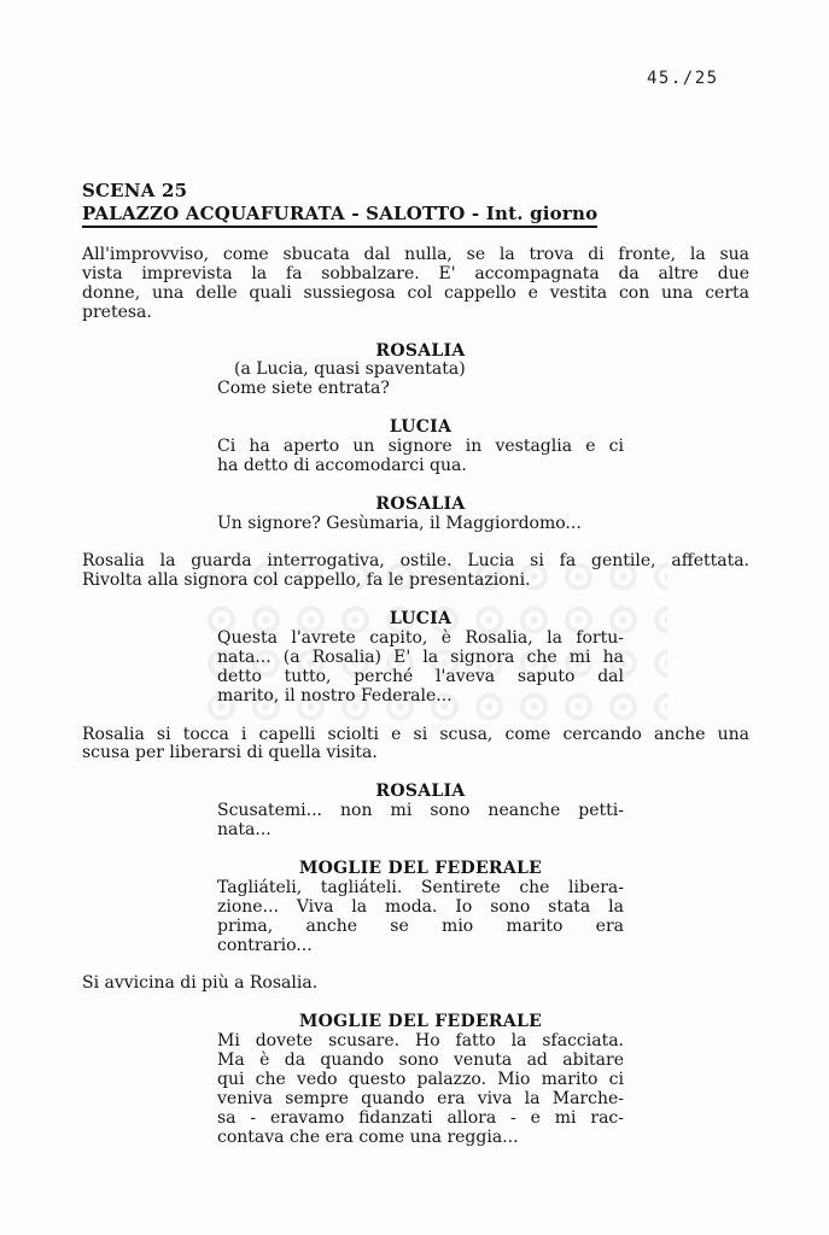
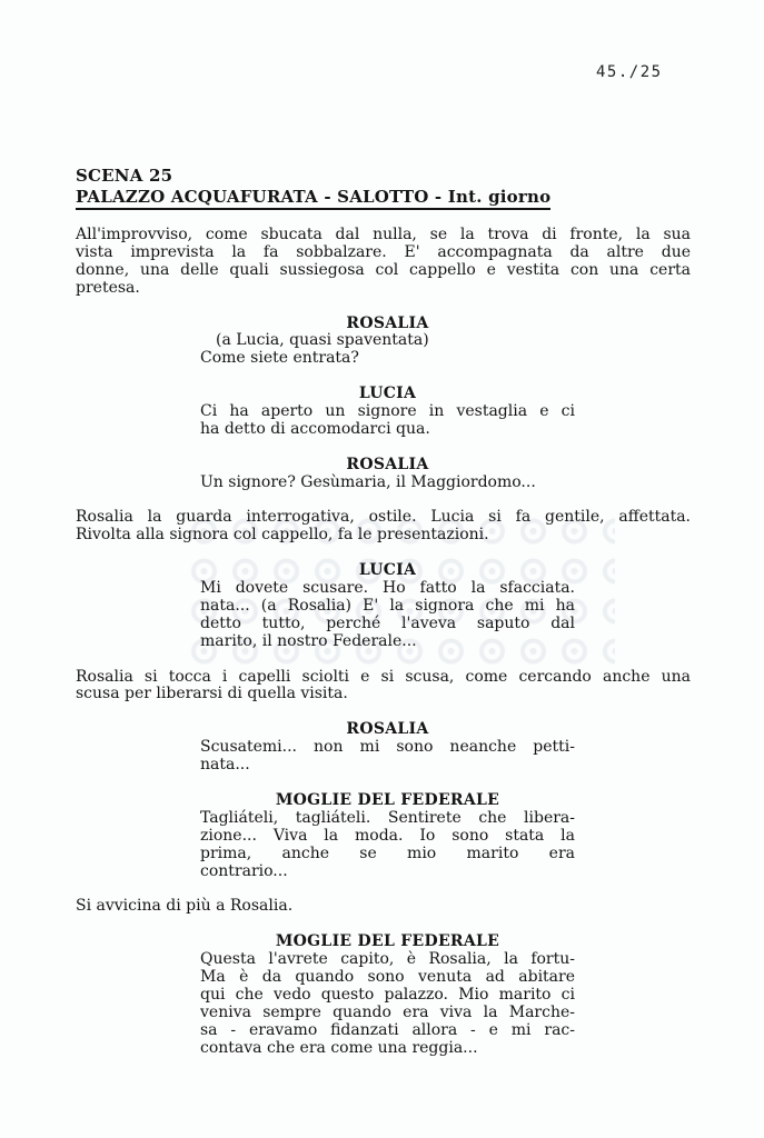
  45./25
  SCENA 25
  PALAZZO ACQUAFURATA - SALOTTO - Int. giorno
  All'improvviso, come sbucata dal nulla, se la trova di fronte, la sua
  vista imprevista la fa sobbalzare. E' accompagnata da altre due
  donne, una delle quali sussiegosa col cappello e vestita con una certa
  pretesa.
  ROSALIA
  (a Lucia, quasi spaventata)
  Come siete entrata?
  LUCIA
  Ci ha aperto un signore in vestaglia e ci
  ha detto di accomodarci qua.
  ROSALIA
  Un signore? Gesùmaria, il Maggiordomo...
  Rosalia la guarda interrogativa, ostile. Lucia si fa gentile, affettata.
  Rivolta alla signora col cappello, fa le presentazioni.
  LUCIA
- Questa l'avrete capito, è Rosalia, la fortu-
+ Mi dovete scusare. Ho fatto la sfacciata.
  nata... (a Rosalia) E' la signora che mi ha
  detto tutto, perché l'aveva saputo dal
  marito, il nostro Federale...
  Rosalia si tocca i capelli sciolti e si scusa, come cercando anche una
  scusa per liberarsi di quella visita.
  ROSALIA
  Scusatemi... non mi sono neanche petti-
  nata...
  MOGLIE DEL FEDERALE
  Tagliáteli, tagliáteli. Sentirete che libera-
  zione... Viva la moda. Io sono stata la
  prima, anche se mio marito era
  contrario...
  Si avvicina di più a Rosalia.
  MOGLIE DEL FEDERALE
- Mi dovete scusare. Ho fatto la sfacciata.
+ Questa l'avrete capito, è Rosalia, la fortu-
  Ma è da quando sono venuta ad abitare
  qui che vedo questo palazzo. Mio marito ci
  veniva sempre quando era viva la Marche-
  sa - eravamo fidanzati allora - e mi rac-
  contava che era come una reggia...
